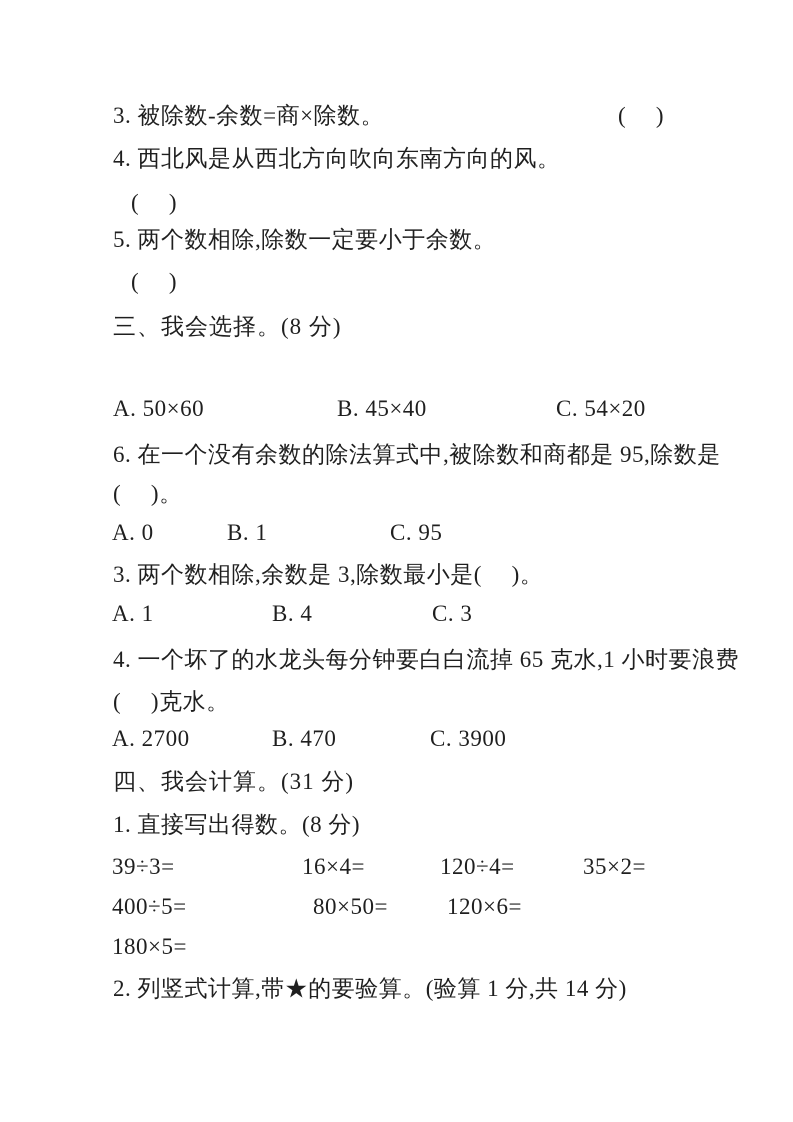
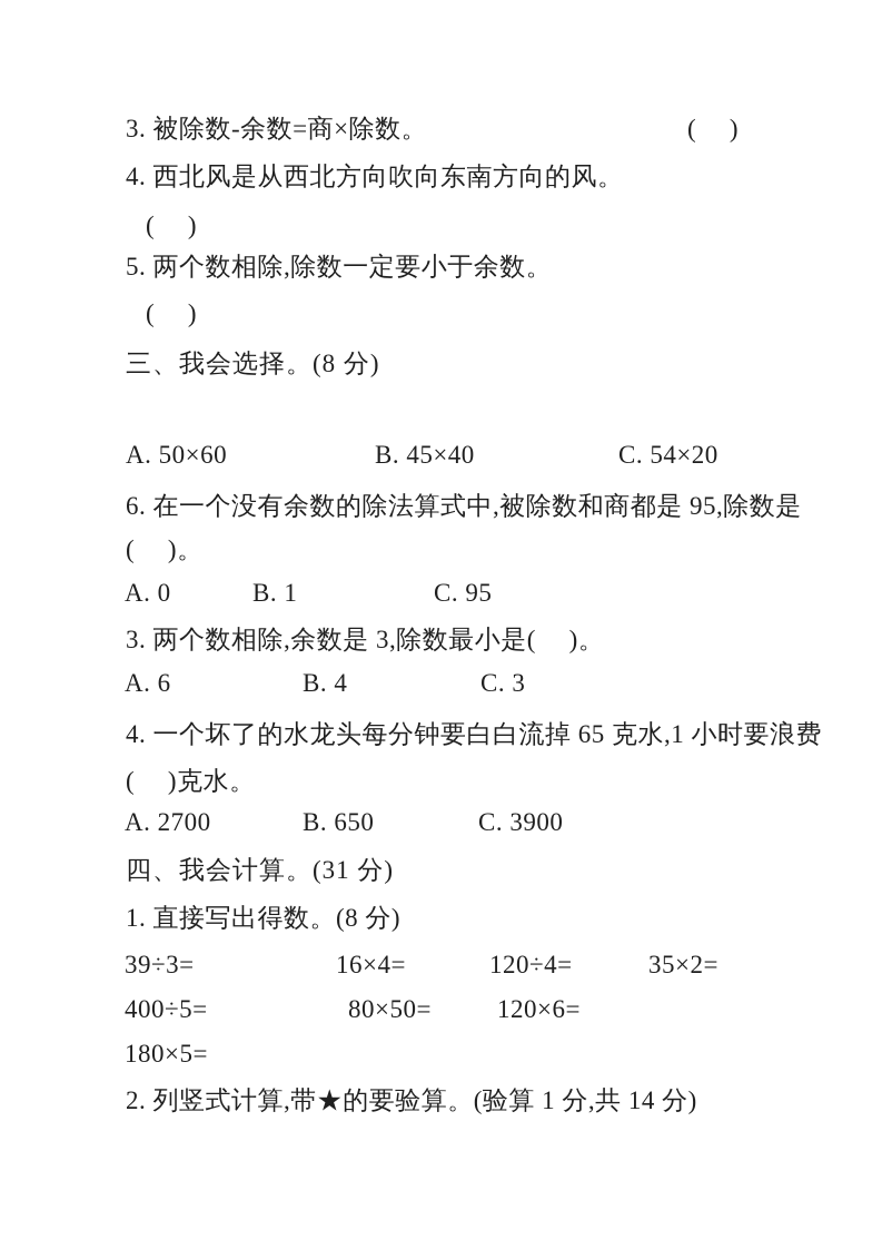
  3. 被除数-余数=商×除数。
  ( )
  4. 西北风是从西北方向吹向东南方向的风。
  ( )
  5. 两个数相除,除数一定要小于余数。
  ( )
  三、我会选择。(8 分)
  A. 50×60
  B. 45×40
  C. 54×20
  6. 在一个没有余数的除法算式中,被除数和商都是 95,除数是
  ( )。
  A. 0
  B. 1
  C. 95
  3. 两个数相除,余数是 3,除数最小是( )。
- A. 1
+ A. 6
  B. 4
  C. 3
  4. 一个坏了的水龙头每分钟要白白流掉 65 克水,1 小时要浪费
  ( )克水。
  A. 2700
- B. 470
+ B. 650
  C. 3900
  四、我会计算。(31 分)
  1. 直接写出得数。(8 分)
  39÷3=
  16×4=
  120÷4=
  35×2=
  400÷5=
  80×50=
  120×6=
  180×5=
  2. 列竖式计算,带★的要验算。(验算 1 分,共 14 分)
